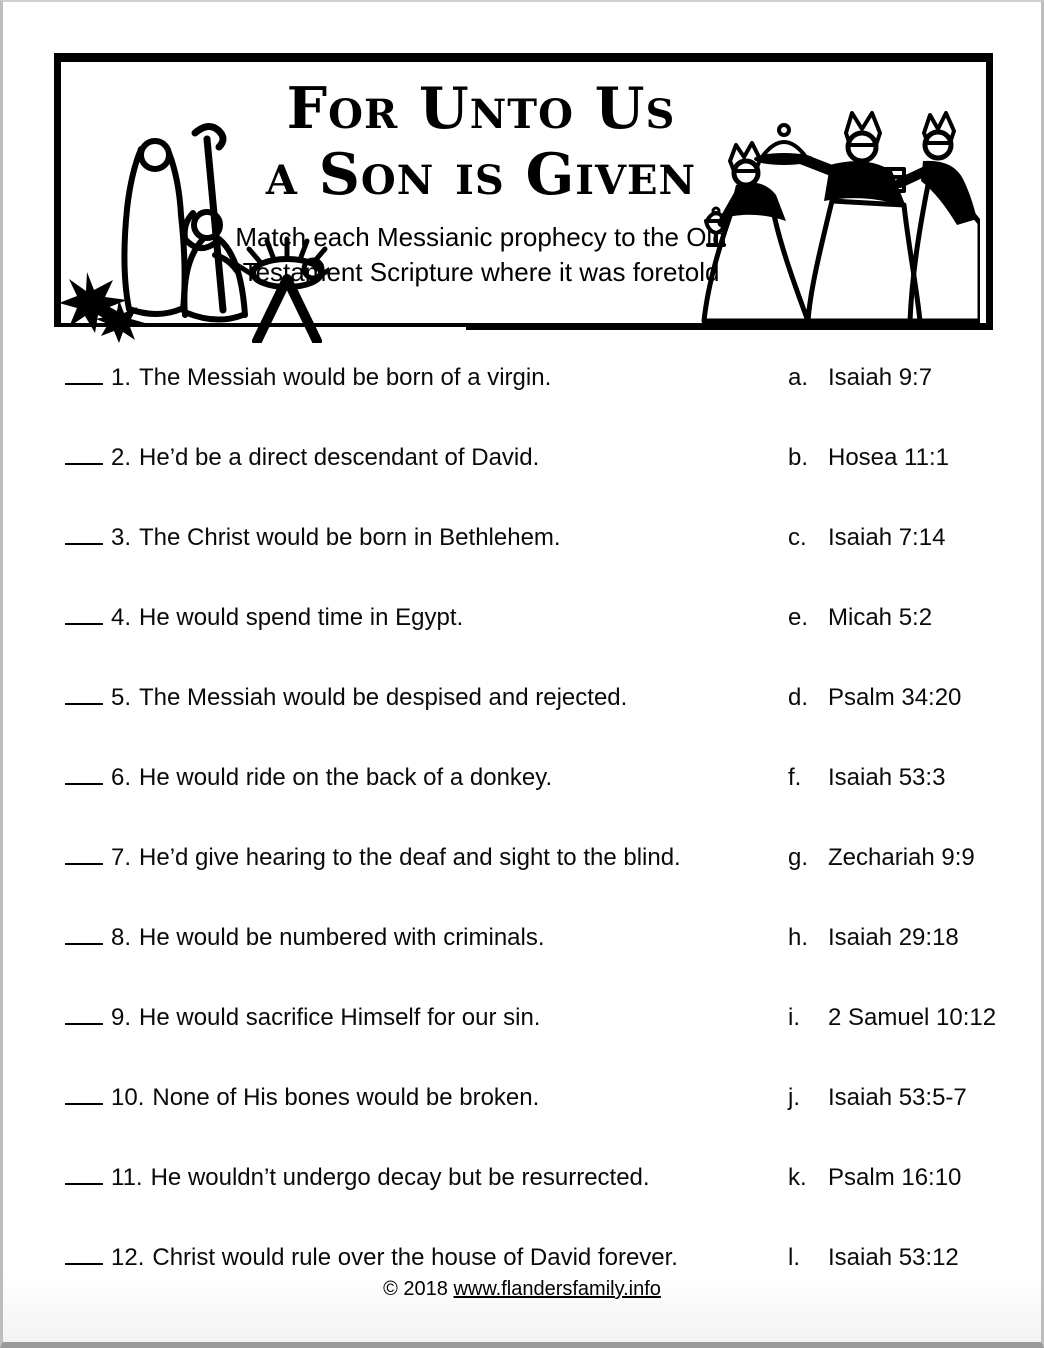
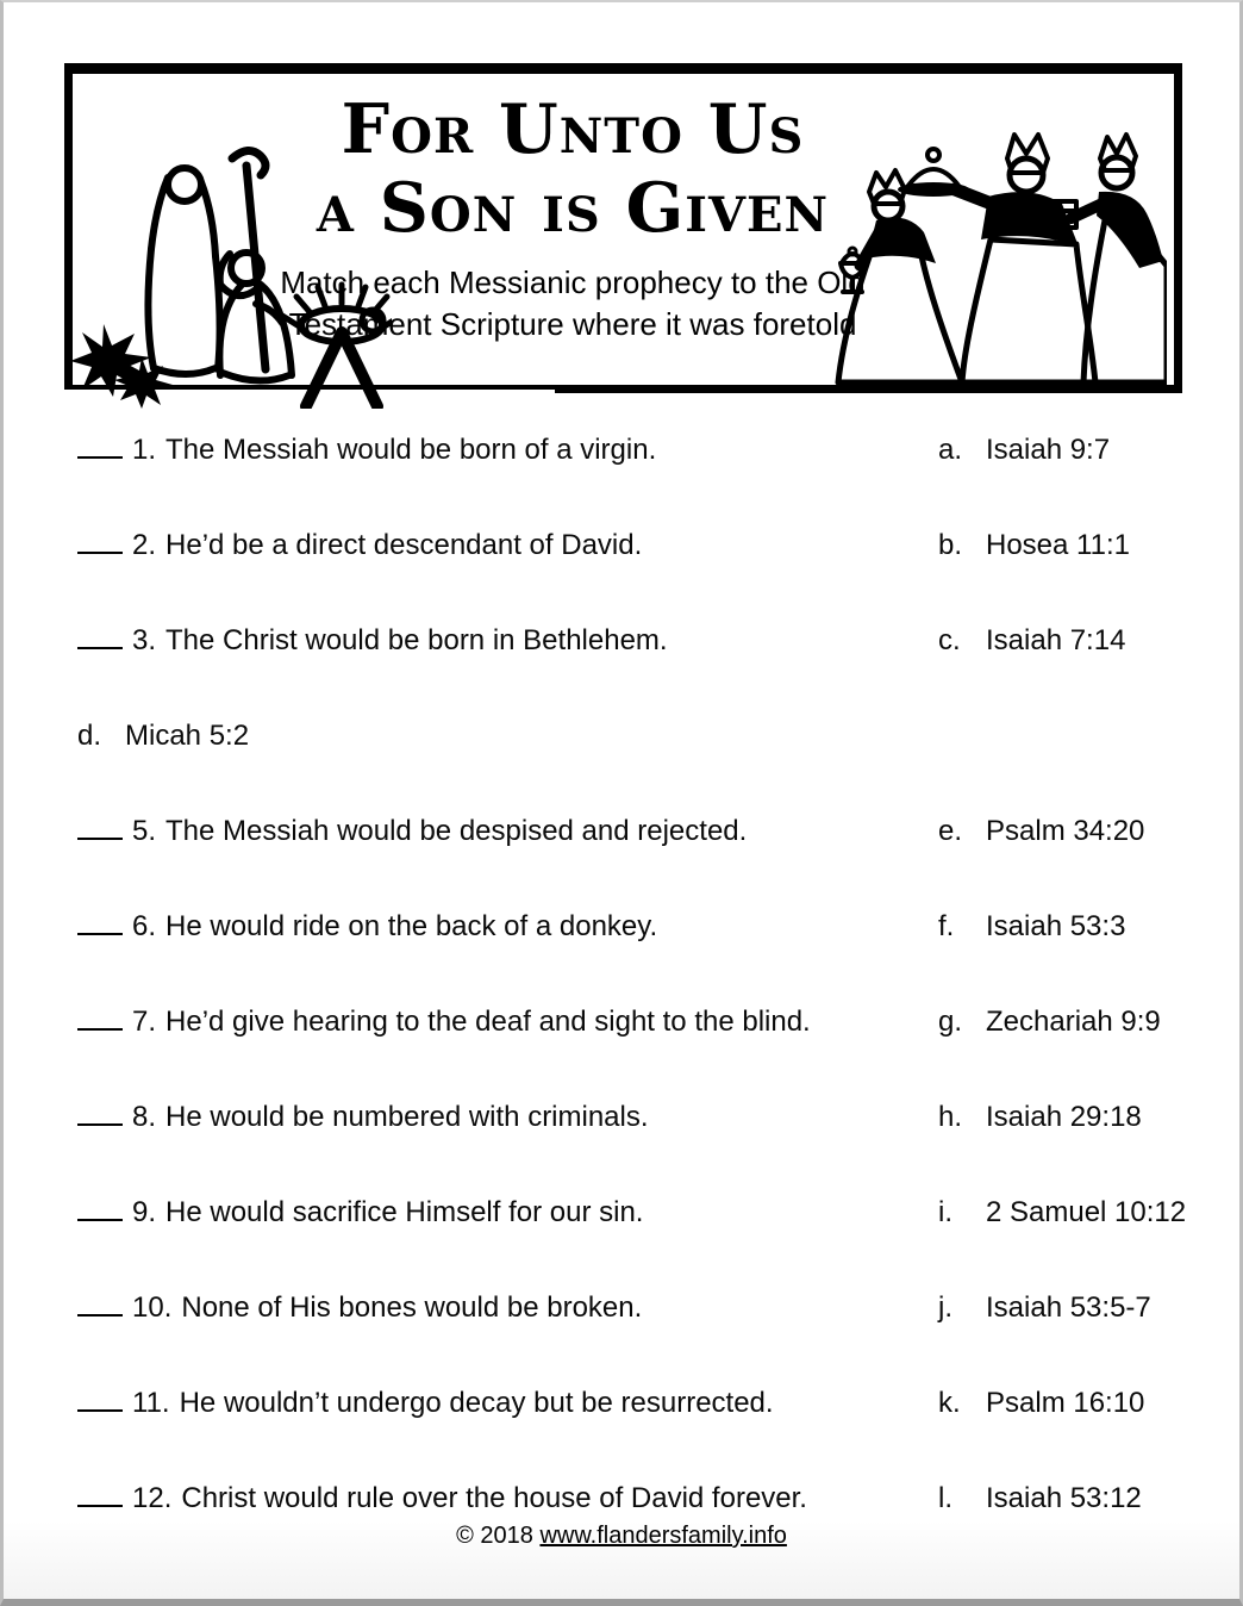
  For Unto Us
  a Son is Given
  Match each Messianic prophecy to the Old
  Testament Scripture where it was foretol
  1.
  The Messiah would be born of a virgin.
  a.
  Isaiah 9:7
  2.
  He’d be a direct descendant of David.
  b.
  Hosea 11:1
  3.
  The Christ would be born in Bethlehem.
  c.
  Isaiah 7:14
- 4.
- He would spend time in Egypt.
- e.
+ d.
  Micah 5:2
  5.
  The Messiah would be despised and rejected.
- d.
+ e.
  Psalm 34:20
  6.
  He would ride on the back of a donkey.
  f.
  Isaiah 53:3
  7.
  He’d give hearing to the deaf and sight to the blind.
  g.
  Zechariah 9:9
  8.
  He would be numbered with criminals.
  h.
  Isaiah 29:18
  9.
  He would sacrifice Himself for our sin.
  i.
  2 Samuel 10:12
  10.
  None of His bones would be broken.
  j.
  Isaiah 53:5-7
  11.
  He wouldn’t undergo decay but be resurrected.
  k.
  Psalm 16:10
  12.
  Christ would rule over the house of David forever.
  l.
  Isaiah 53:12
  © 2018 www.flandersfamily.info
